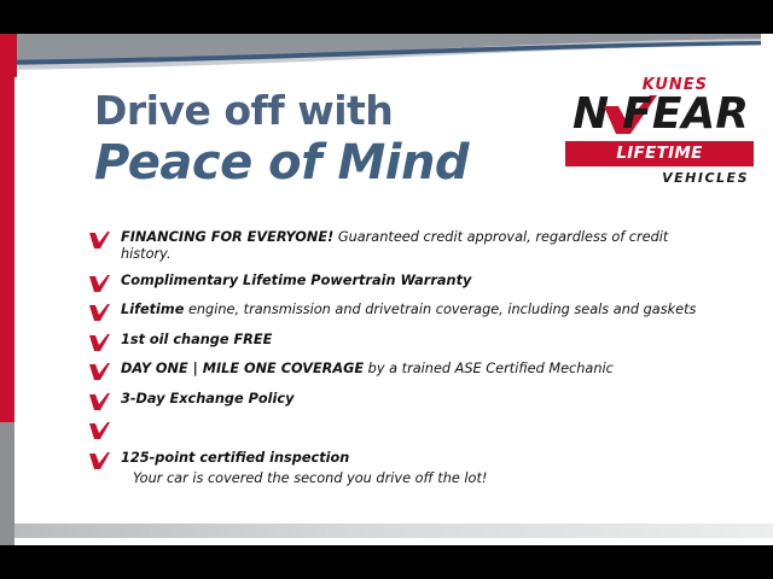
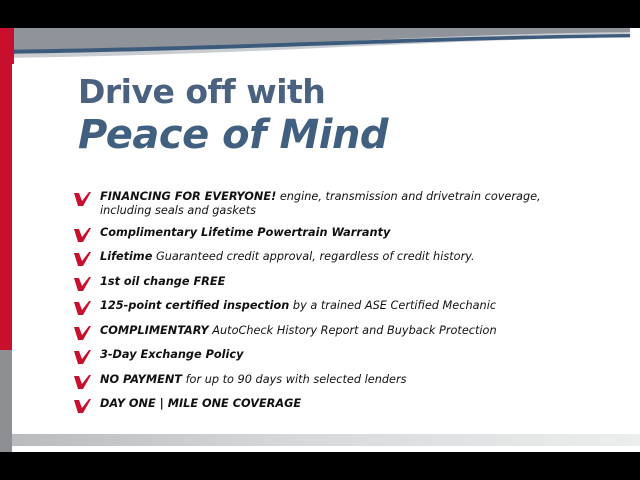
  Drive off with
  Peace of Mind
- KUNES
- N
- FEAR
- LIFETIME CERTIFIED
- VEHICLES
- FINANCING FOR EVERYONE! Guaranteed credit approval, regardless of credit history.
+ FINANCING FOR EVERYONE! engine, transmission and drivetrain coverage, including seals and gaskets
  Complimentary Lifetime Powertrain Warranty
- Lifetime engine, transmission and drivetrain coverage, including seals and gaskets
+ Lifetime Guaranteed credit approval, regardless of credit history.
  1st oil change FREE
- DAY ONE | MILE ONE COVERAGE by a trained ASE Certified Mechanic
+ 125-point certified inspection by a trained ASE Certified Mechanic
+ COMPLIMENTARY AutoCheck History Report and Buyback Protection
  3-Day Exchange Policy
+ NO PAYMENT for up to 90 days with selected lenders
- 125-point certified inspection
+ DAY ONE | MILE ONE COVERAGE
- Your car is covered the second you drive off the lot!
